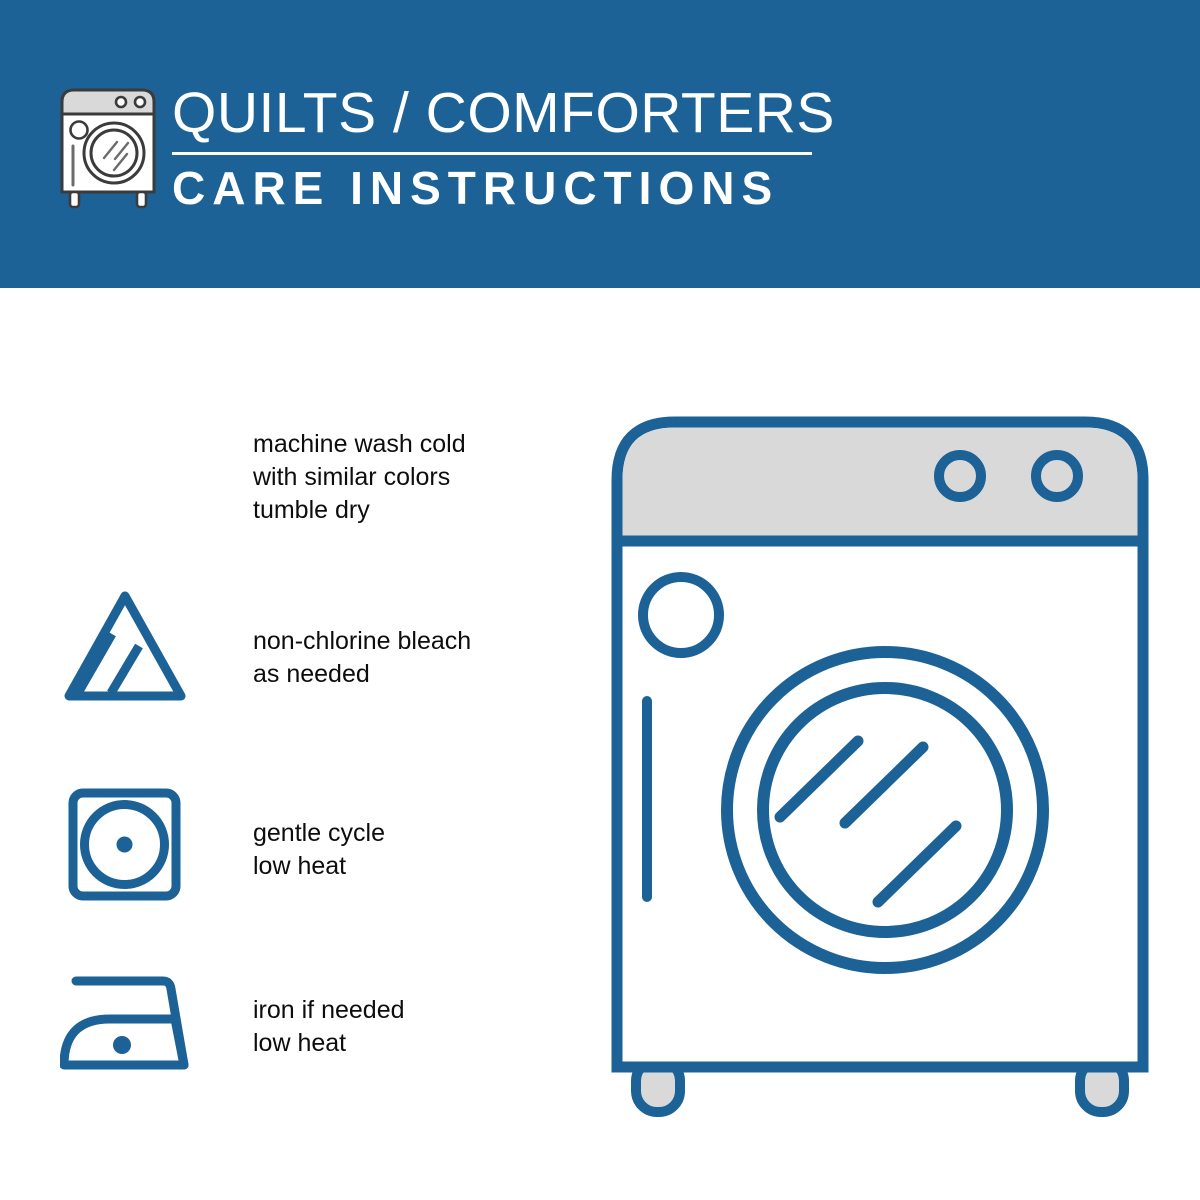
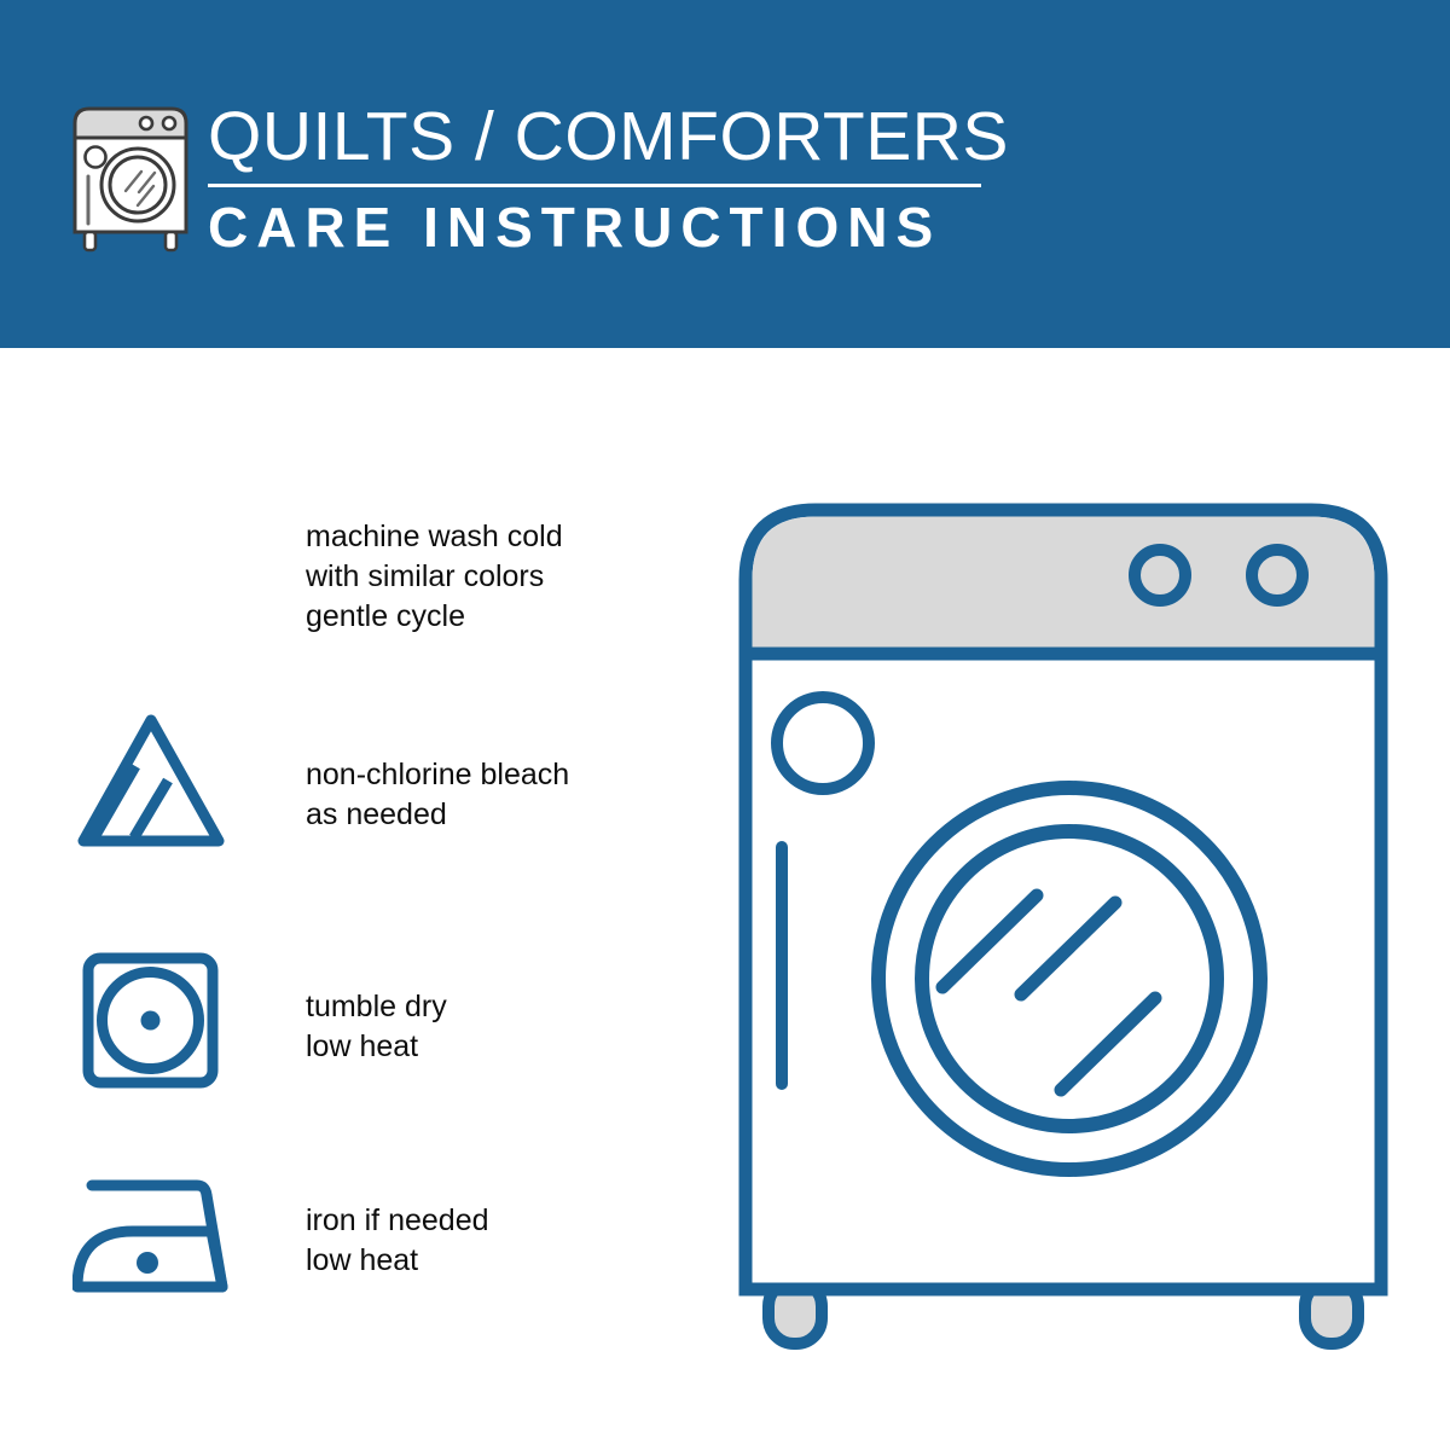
  QUILTS / COMFORTERS
  CARE INSTRUCTIONS
  machine wash cold
  with similar colors
- tumble dry
+ gentle cycle
  non-chlorine bleach
  as needed
- gentle cycle
+ tumble dry
  low heat
  iron if needed
  low heat
